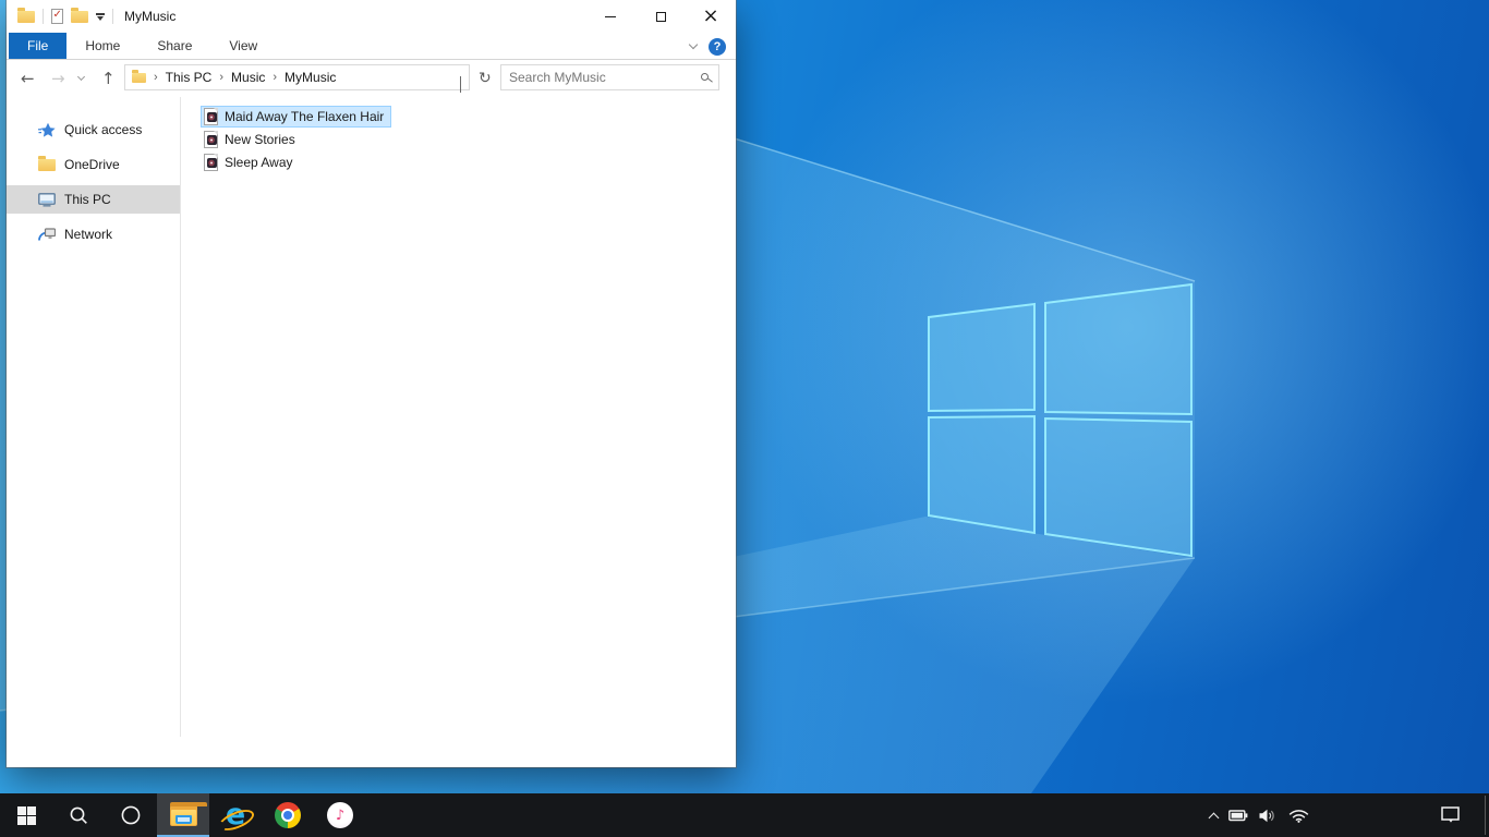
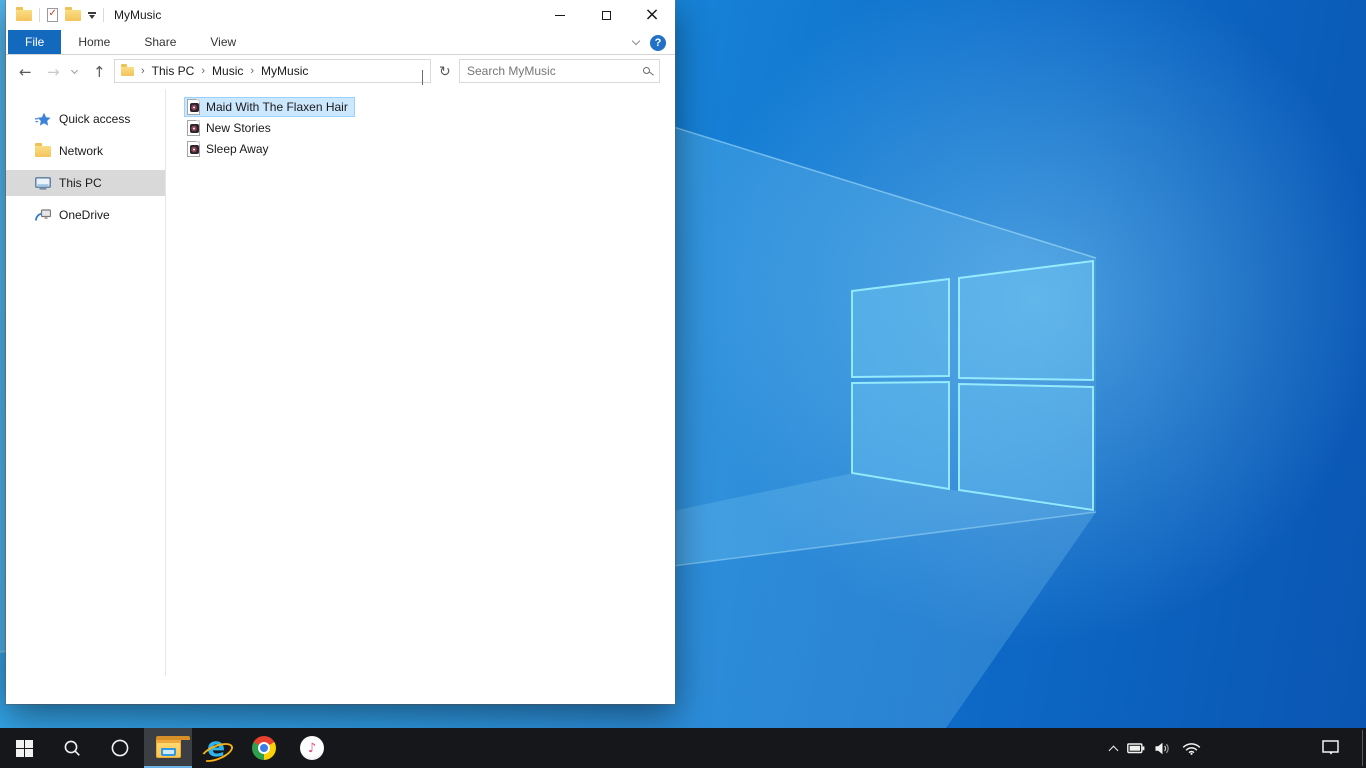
  ✓
  MyMusic
  ×
  File
  Home
  Share
  View
  ?
  ←
  →
  ↑
  ›
  This PC
  ›
  Music
  ›
  MyMusic
  ↻
  Search MyMusic
  Quick access
- OneDrive
+ Network
  This PC
- Network
+ OneDrive
- Maid Away The Flaxen Hair
+ Maid With The Flaxen Hair
  New Stories
  Sleep Away
  e
  ♪
